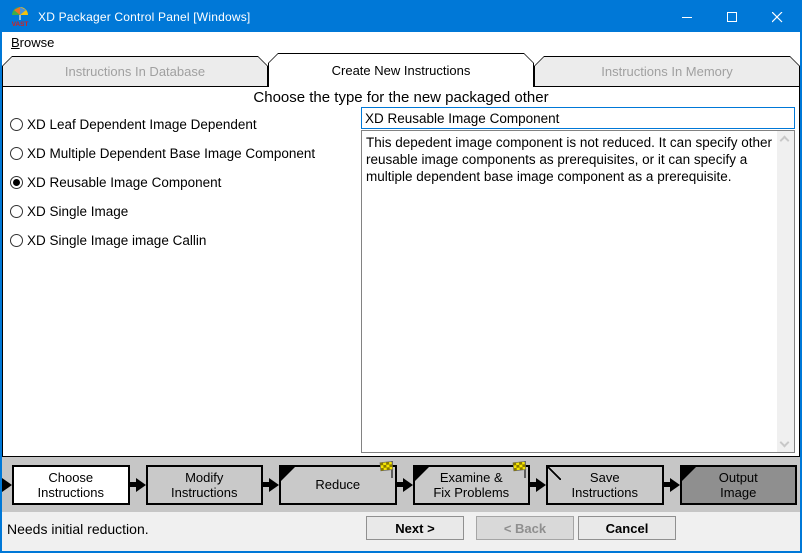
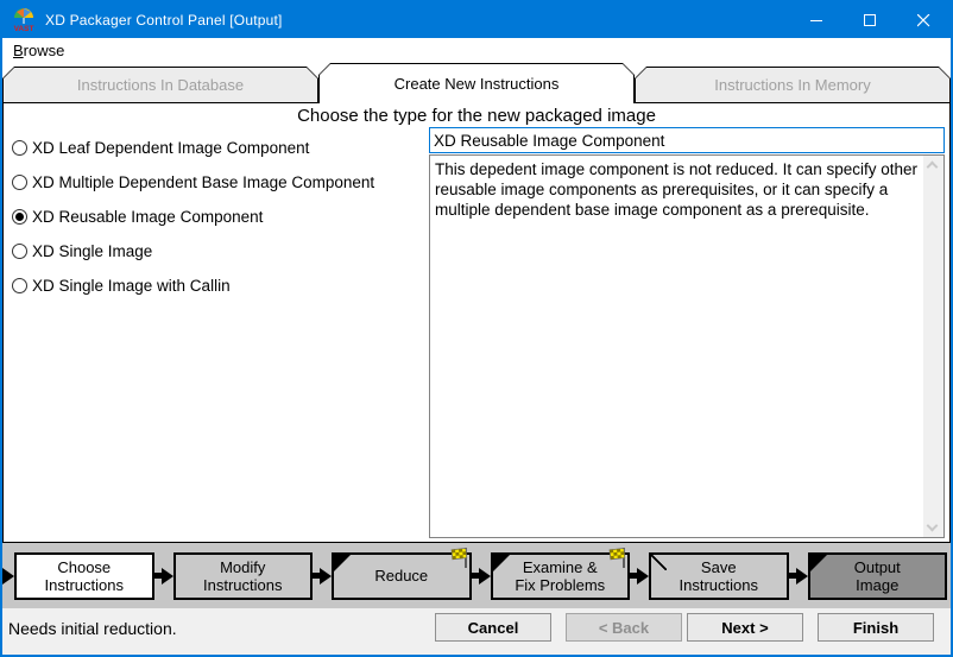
- XD Packager Control Panel [Windows]
+ XD Packager Control Panel [Output]
  Browse
  Instructions In Database
  Create New Instructions
  Instructions In Memory
- Choose the type for the new packaged other
+ Choose the type for the new packaged image
- XD Leaf Dependent Image Dependent
+ XD Leaf Dependent Image Component
  XD Multiple Dependent Base Image Component
  XD Reusable Image Component
  XD Single Image
- XD Single Image image Callin
+ XD Single Image with Callin
  XD Reusable Image Component
  This depedent image component is not reduced. It can specify other reusable image components as prerequisites, or it can specify a multiple dependent base image component as a prerequisite.
  Choose
  Instructions
  Modify
  Instructions
  Reduce
  Examine &
  Fix Problems
  Save
  Instructions
  Output
  Image
  Needs initial reduction.
- Next >
+ Cancel
  < Back
- Cancel
+ Next >
+ Finish
